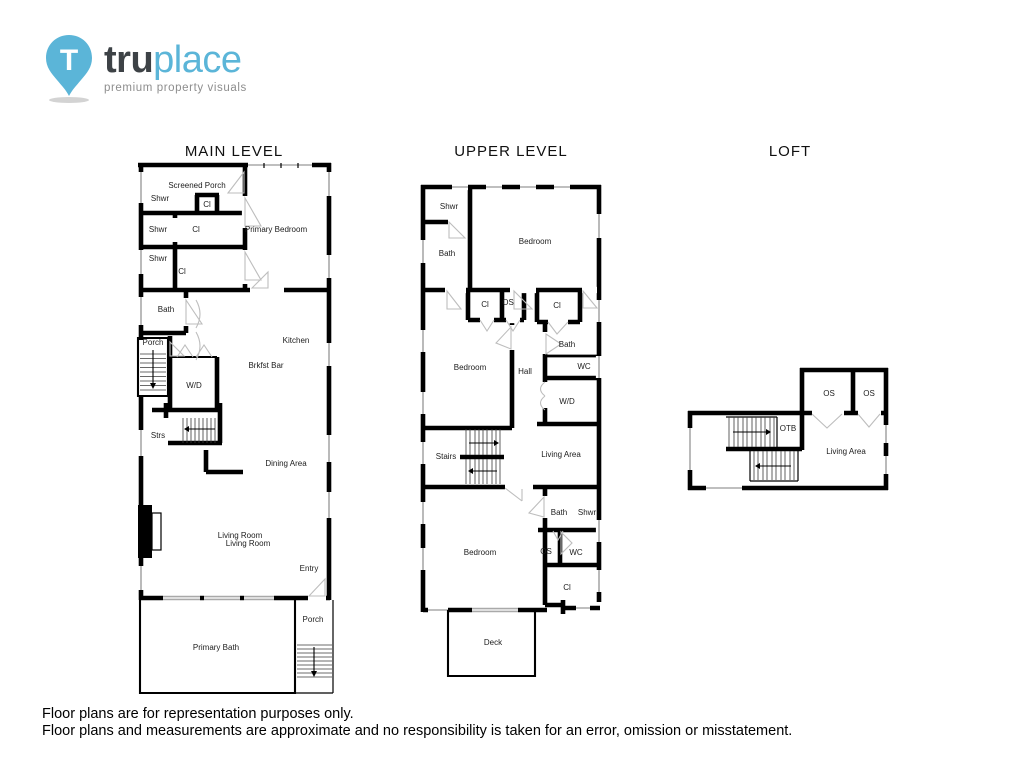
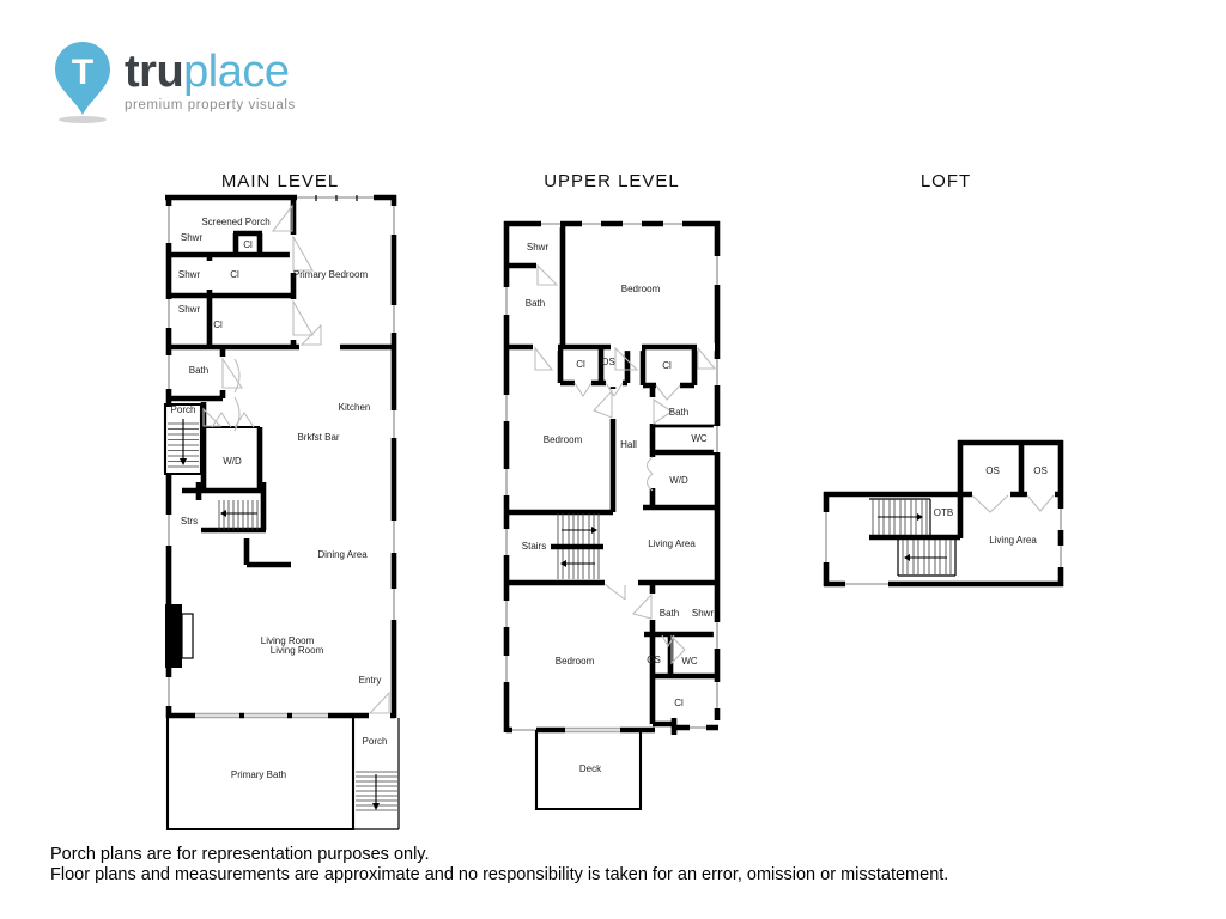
  T
  truplace
  premium property visuals
  MAIN LEVEL
  UPPER LEVEL
  LOFT
  Screened Porch
  Shwr
  Cl
  Shwr
  Cl
  Shwr
  Cl
  Primary Bedroom
  Bath
  Porch
  W/D
  Kitchen
  Brkfst Bar
  Strs
  Dining Area
  Living Room
  Living Room
  Entry
  Porch
  Primary Bath
  Shwr
  Bath
  Bedroom
  Cl
  OS
  Cl
  Bedroom
  Hall
  Bath
  WC
  W/D
  Stairs
  Living Area
  Bath
  Shwr
  Bedroom
  OS
  WC
  Cl
  Deck
  OS
  OS
  OTB
  Living Area
- Floor plans are for representation purposes only.
+ Porch plans are for representation purposes only.
  Floor plans and measurements are approximate and no responsibility is taken for an error, omission or misstatement.
